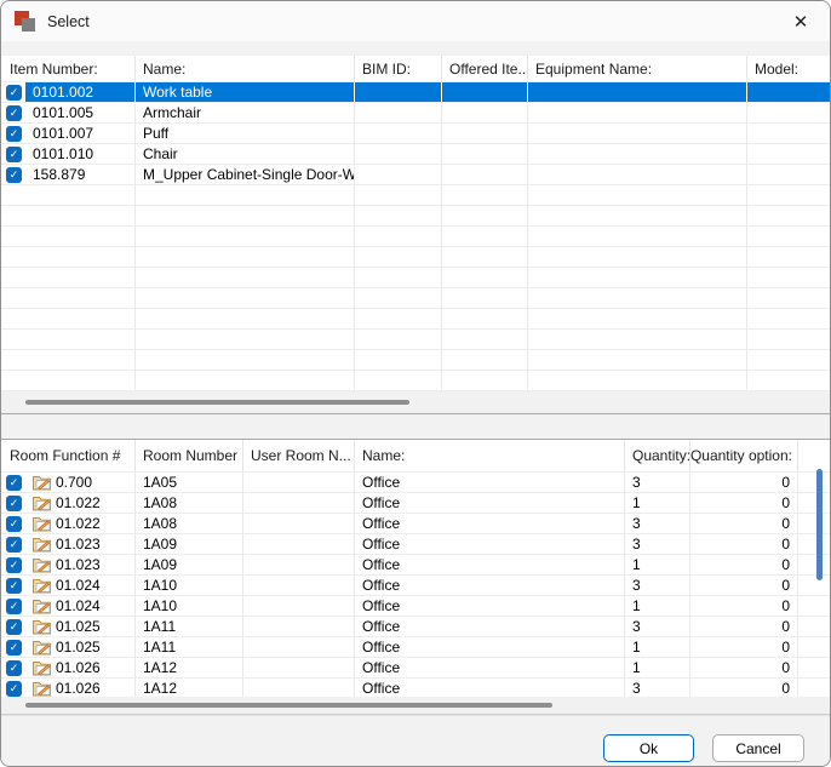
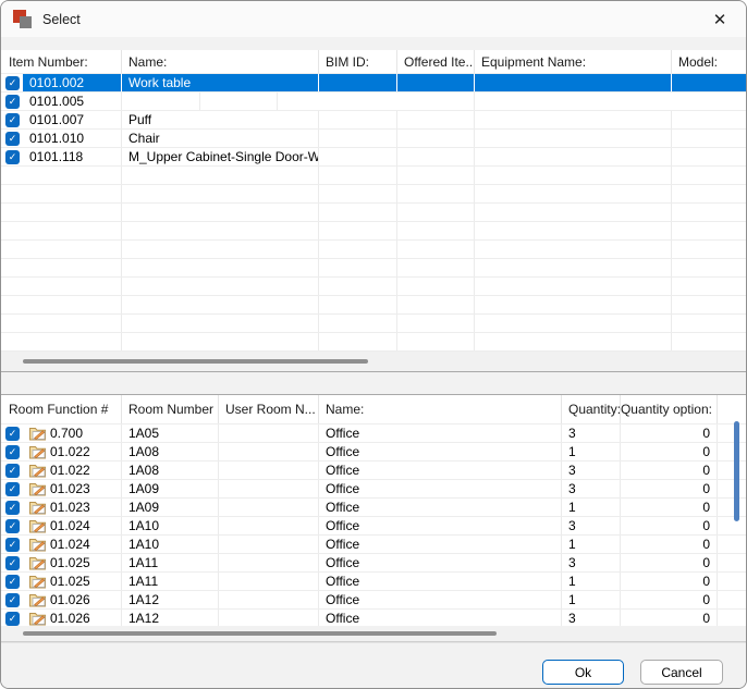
  Select
  ✕
  Item Number:
  Name:
  BIM ID:
  Offered Ite...
  Equipment Name:
  Model:
  ✓
  0101.002
  Work table
  ✓
  0101.005
- Armchair
  ✓
  0101.007
  Puff
  ✓
  0101.010
  Chair
  ✓
- 158.879
+ 0101.118
  M_Upper Cabinet-Single Door-W
  Room Function #
  Room Number
  User Room N...
  Name:
  Quantity:
  Quantity option:
  ✓
  0.700
  1A05
  Office
  3
  0
  ✓
  01.022
  1A08
  Office
  1
  0
  ✓
  01.022
  1A08
  Office
  3
  0
  ✓
  01.023
  1A09
  Office
  3
  0
  ✓
  01.023
  1A09
  Office
  1
  0
  ✓
  01.024
  1A10
  Office
  3
  0
  ✓
  01.024
  1A10
  Office
  1
  0
  ✓
  01.025
  1A11
  Office
  3
  0
  ✓
  01.025
  1A11
  Office
  1
  0
  ✓
  01.026
  1A12
  Office
  1
  0
  ✓
  01.026
  1A12
  Office
  3
  0
  Ok
  Cancel
